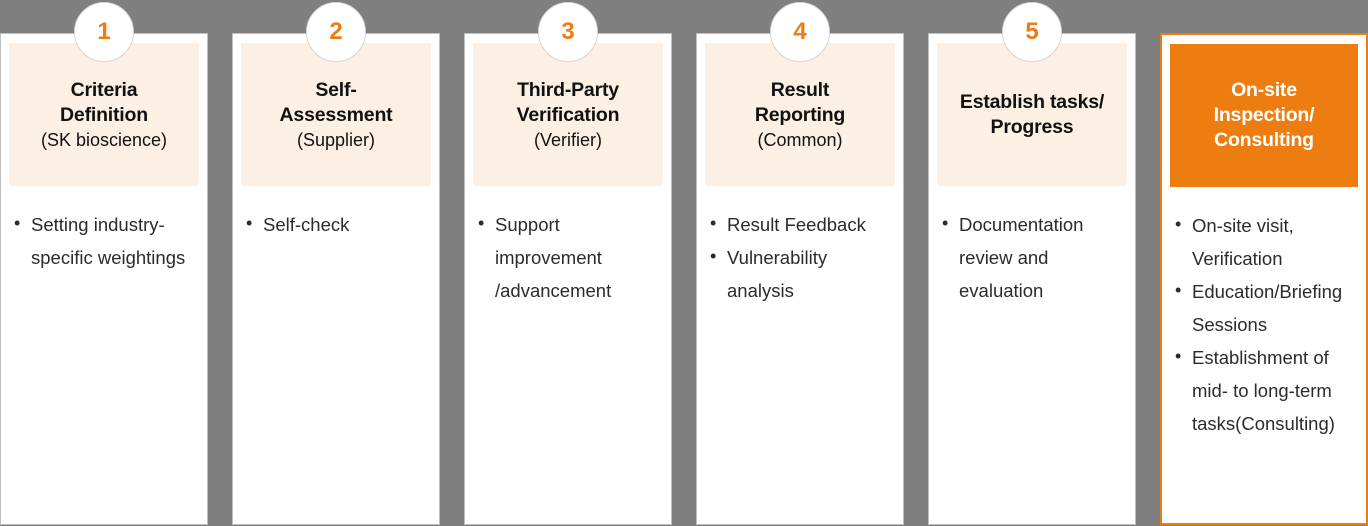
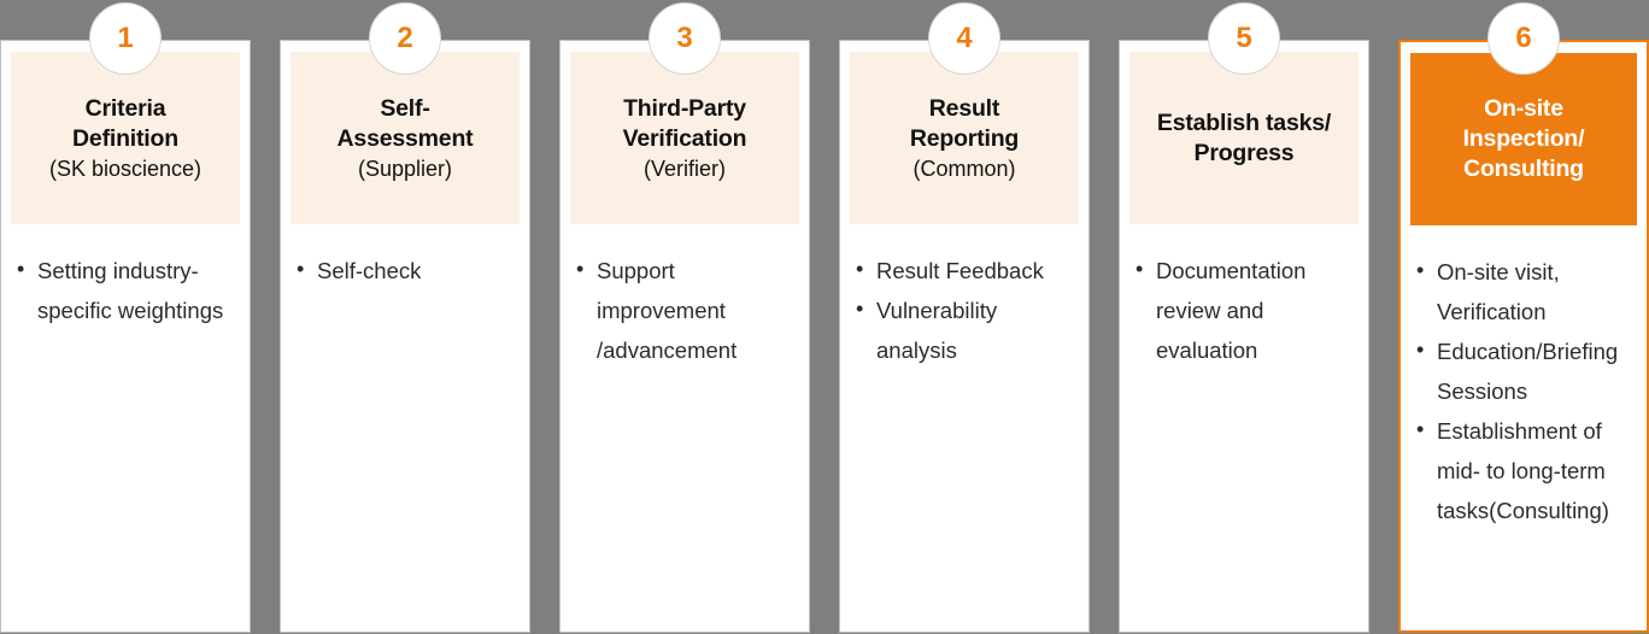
  Criteria
  Definition
  (SK bioscience)
  Setting industry-specific weightings
  Self-
  Assessment
  (Supplier)
  Self-check
  Third-Party
  Verification
  (Verifier)
  Support improvement /advancement
  Result
  Reporting
  (Common)
  Result Feedback
  Vulnerability analysis
  Establish tasks/
  Progress
  Documentation review and evaluation
  On-site
  Inspection/
  Consulting
  On-site visit, Verification
  Education/Briefing Sessions
  Establishment of mid- to long-term tasks(Consulting)
  1
  2
  3
  4
  5
+ 6
